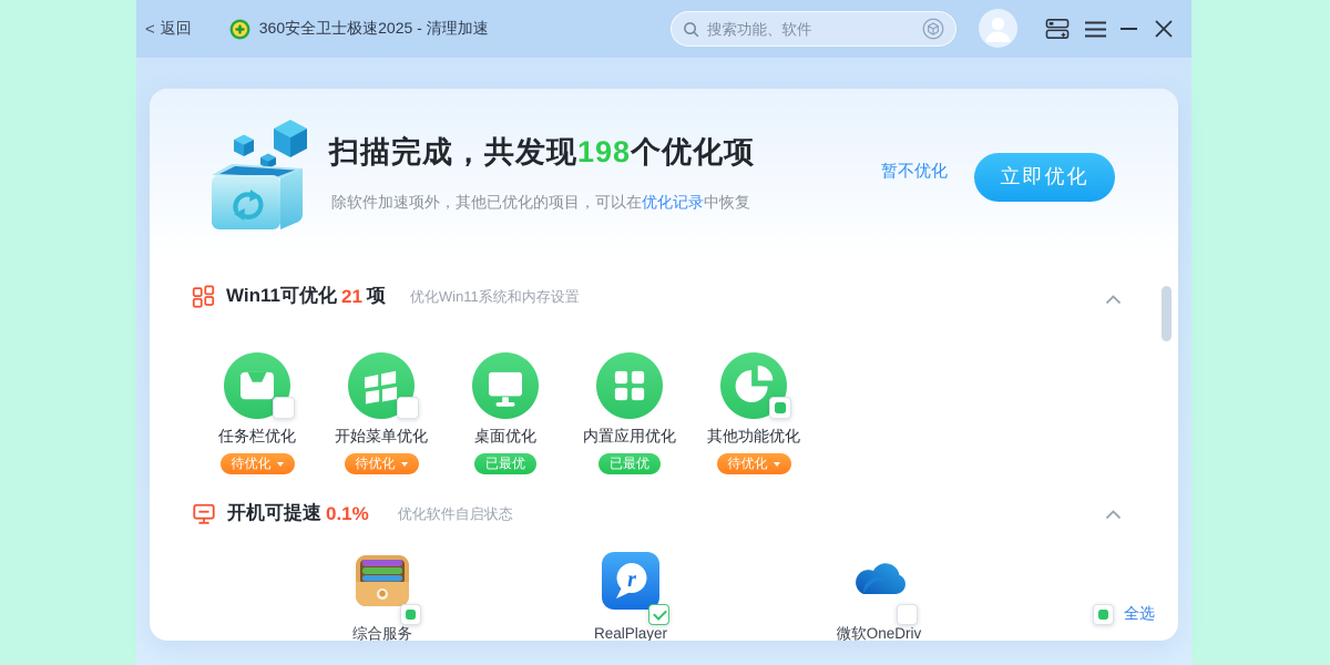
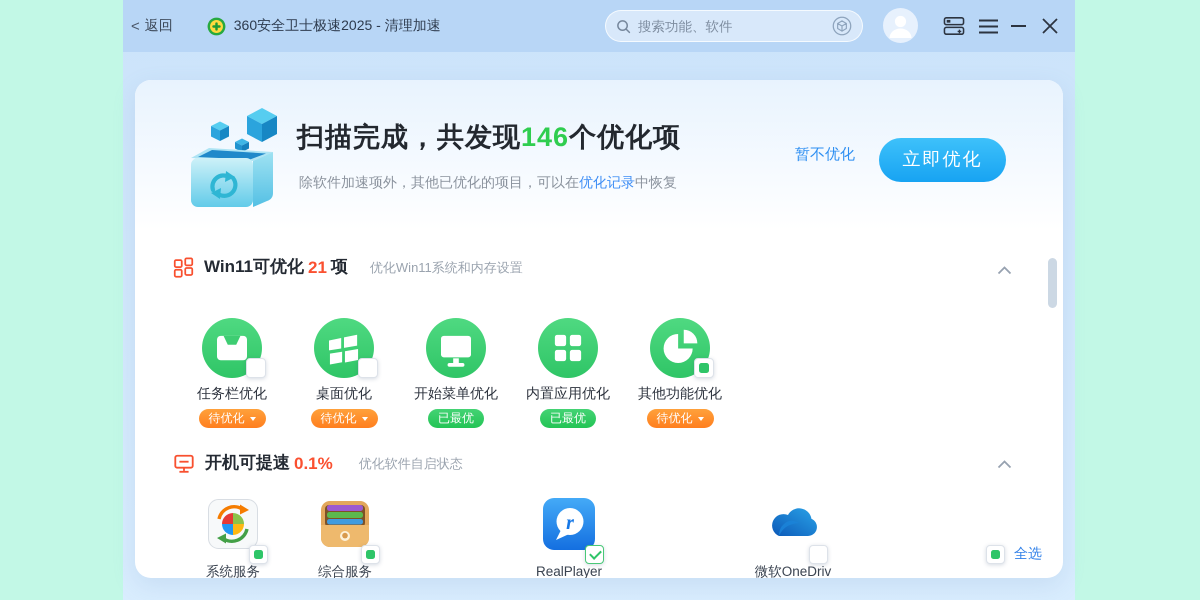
  <
  返回
  360安全卫士极速2025 - 清理加速
  搜索功能、软件
- 扫描完成，共发现198个优化项
+ 扫描完成，共发现146个优化项
  除软件加速项外，其他已优化的项目，可以在优化记录中恢复
  暂不优化
  立即优化
  Win11可优化
  21
  项
  优化Win11系统和内存设置
  任务栏优化
  待优化
- 开始菜单优化
+ 桌面优化
  待优化
- 桌面优化
+ 开始菜单优化
  已最优
  内置应用优化
  已最优
  其他功能优化
  待优化
  开机可提速
  0.1%
  优化软件自启状态
+ 系统服务
  综合服务
  r
  RealPlayer
  微软OneDriv
  全选
